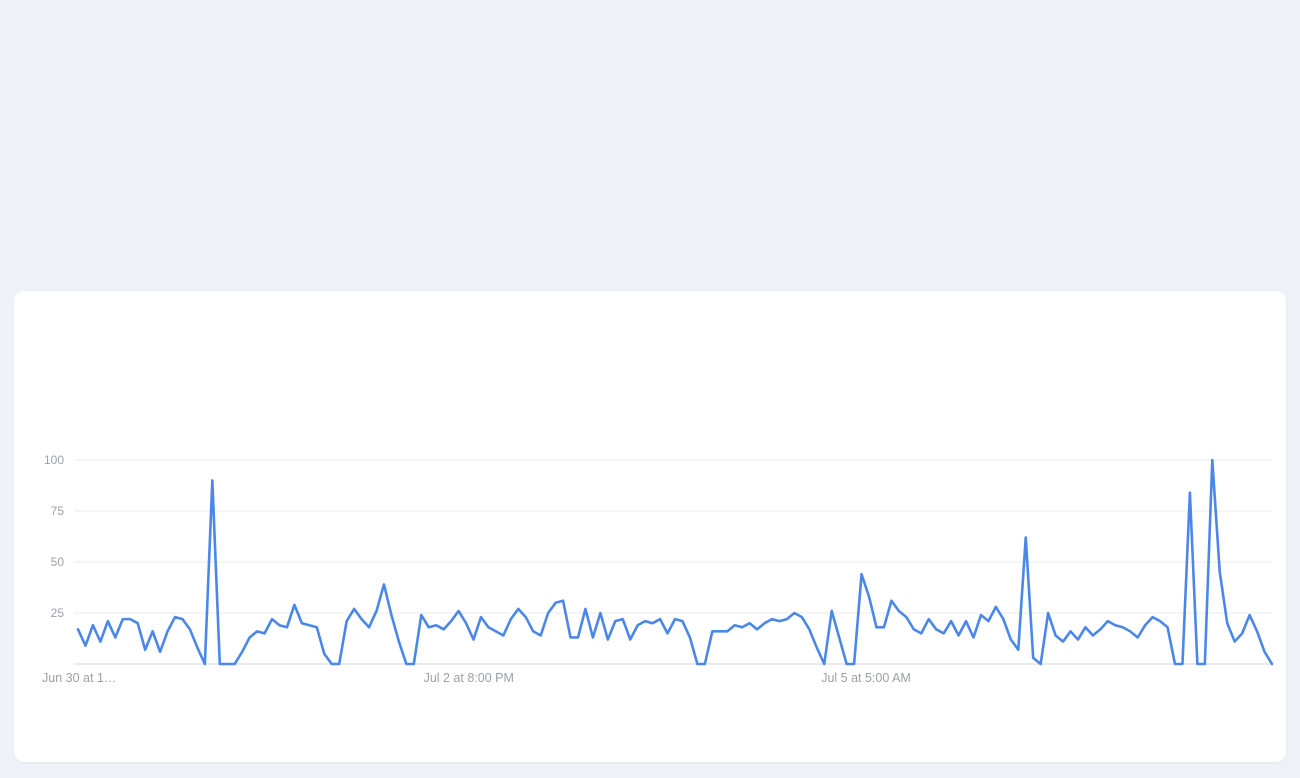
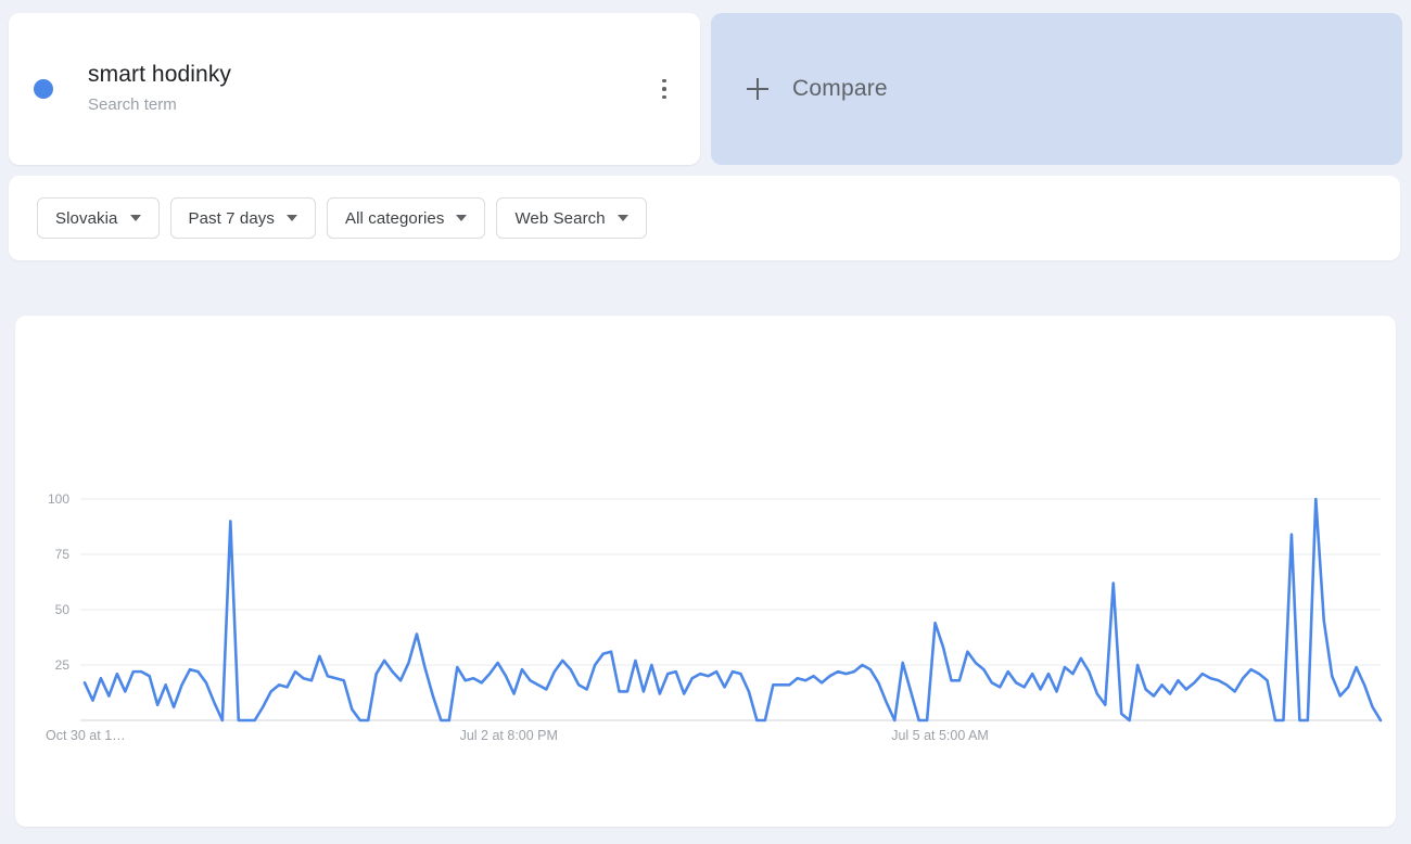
+ smart hodinky
+ Search term
+ Compare
+ Slovakia
+ Past 7 days
+ All categories
+ Web Search
  25
  50
  75
  100
- Jun 30 at 1…
+ Oct 30 at 1…
  Jul 2 at 8:00 PM
  Jul 5 at 5:00 AM
